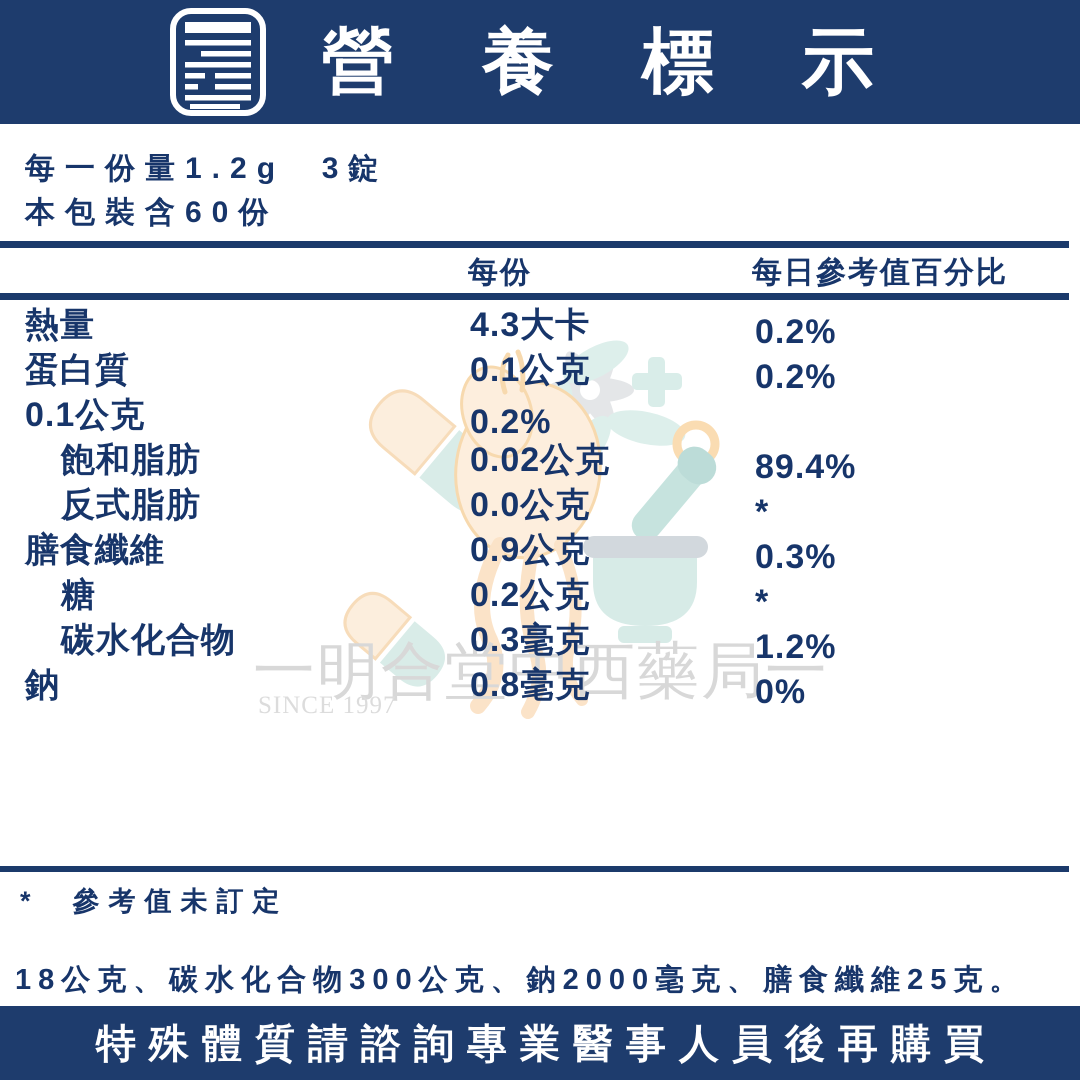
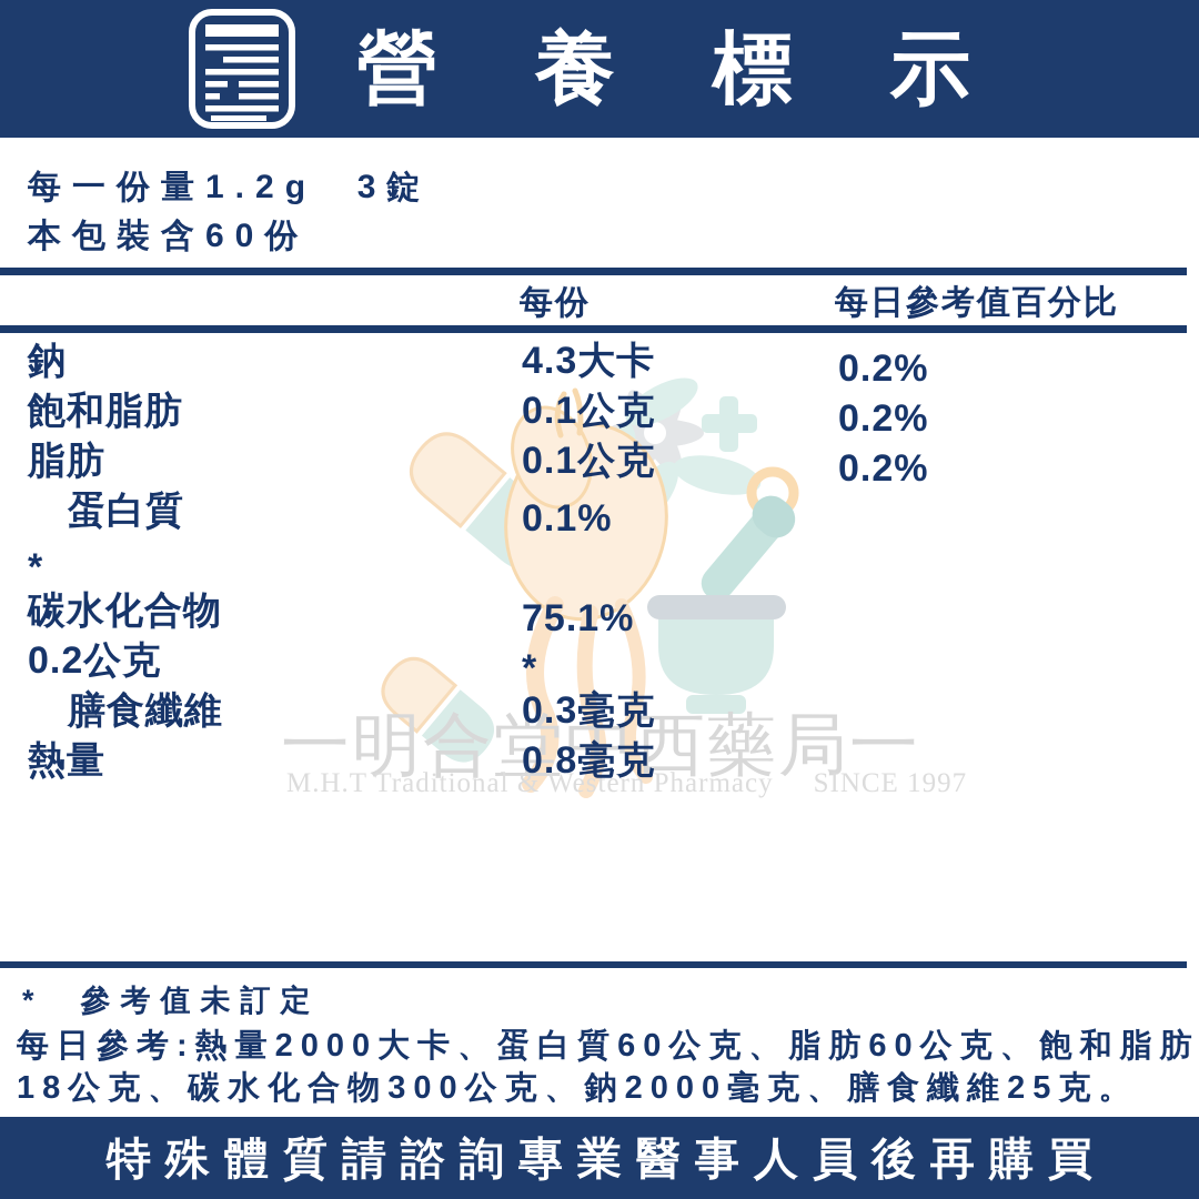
  一明合堂中西藥局一
+ M.H.T Traditional & Western Pharmacy
  SINCE 1997
  營養標示
  每一份量1.2g 3錠
  本包裝含60份
  每份
  每日參考值百分比
- 熱量
+ 鈉
  4.3大卡
  0.2%
- 蛋白質
+ 飽和脂肪
  0.1公克
  0.2%
+ 脂肪
  0.1公克
  0.2%
- 飽和脂肪
+ 蛋白質
- 0.02公克
- 89.4%
+ 0.1%
- 反式脂肪
- 0.0公克
  *
- 膳食纖維
+ 碳水化合物
- 0.9公克
- 0.3%
+ 75.1%
- 糖
  0.2公克
  *
- 碳水化合物
+ 膳食纖維
  0.3毫克
- 1.2%
- 鈉
+ 熱量
  0.8毫克
- 0%
  * 參考值未訂定
+ 每日參考:熱量2000大卡、蛋白質60公克、脂肪60公克、飽和脂肪
  18公克、碳水化合物300公克、鈉2000毫克、膳食纖維25克。
  特殊體質請諮詢專業醫事人員後再購買
